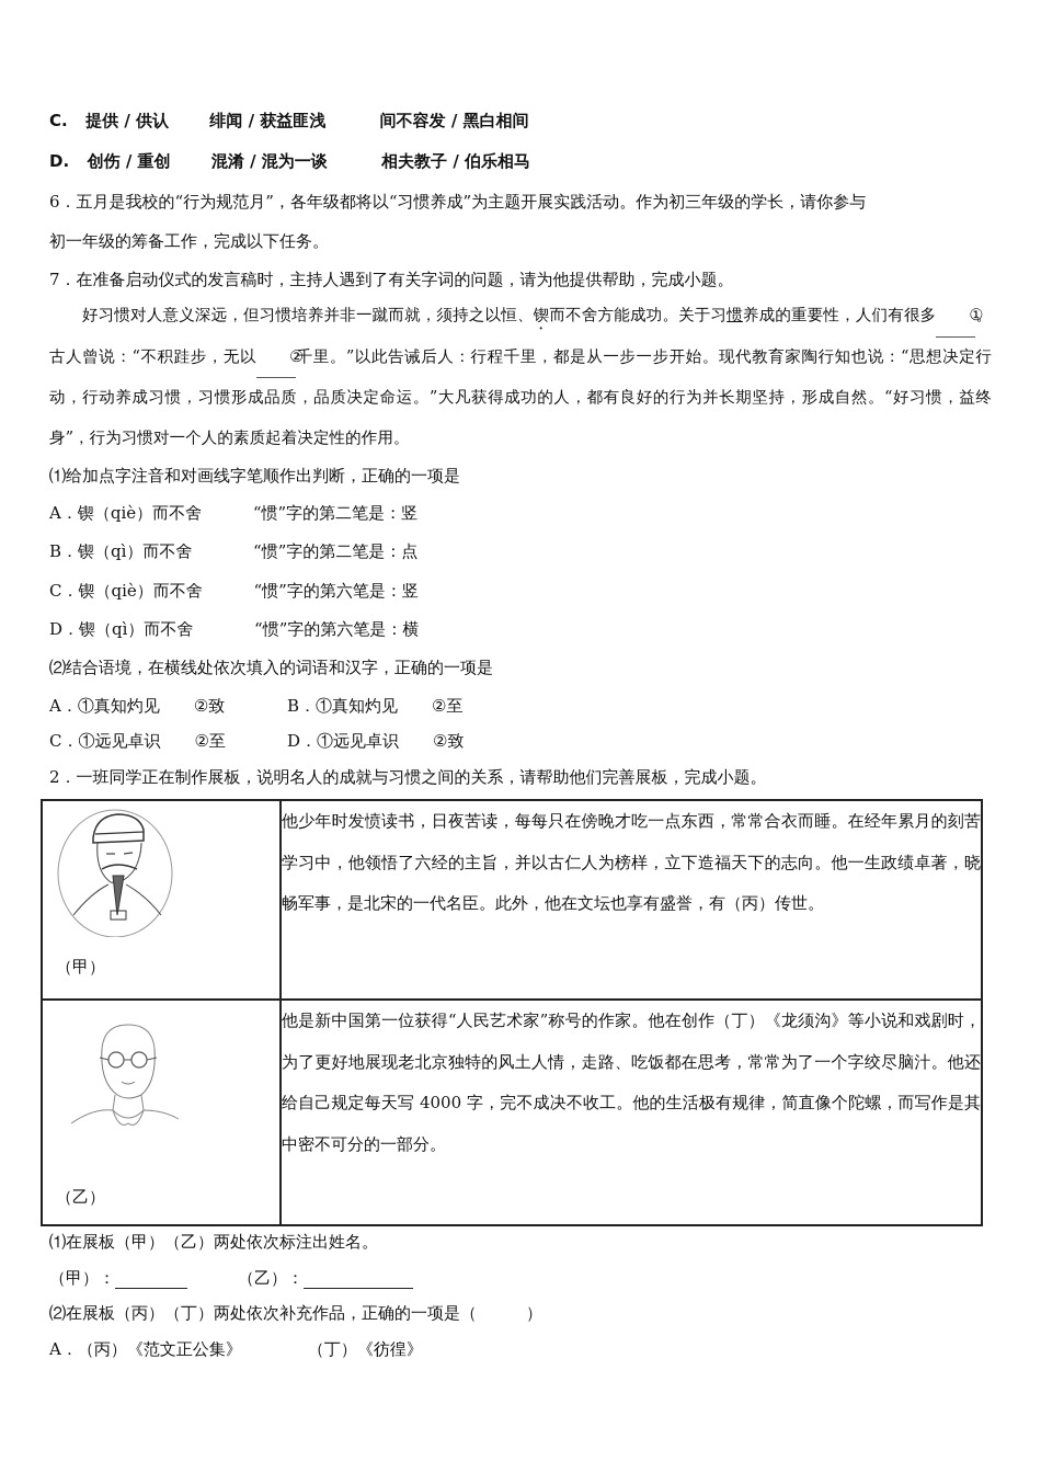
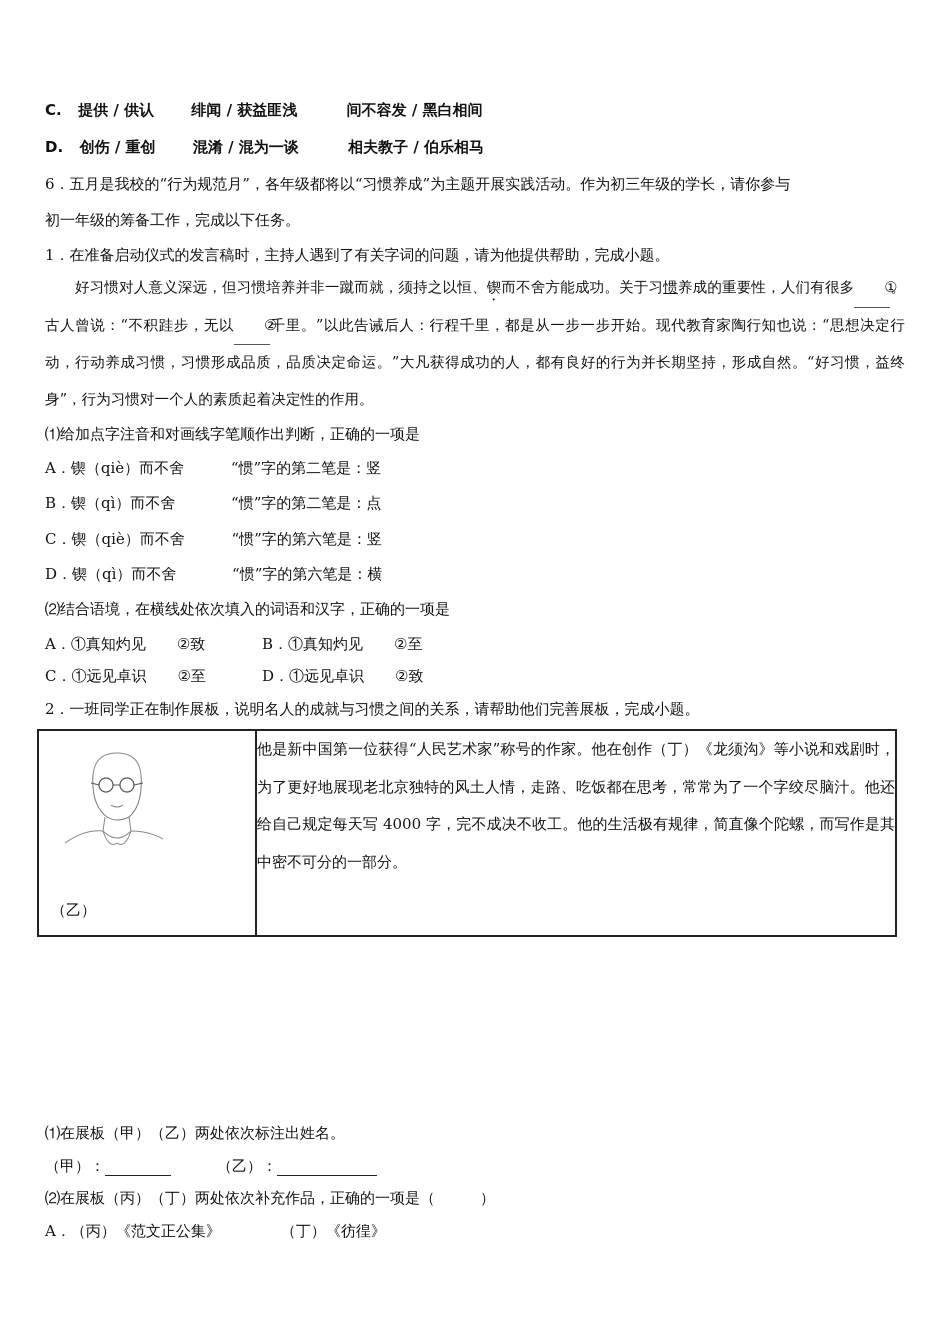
  C. 提供 / 供认 绯闻 / 获益匪浅 间不容发 / 黑白相间
  D. 创伤 / 重创 混淆 / 混为一谈 相夫教子 / 伯乐相马
  6．五月是我校的“行为规范月”，各年级都将以“习惯养成”为主题开展实践活动。作为初三年级的学长，请你参与
  初一年级的筹备工作，完成以下任务。
- 7．在准备启动仪式的发言稿时，主持人遇到了有关字词的问题，请为他提供帮助，完成小题。
+ 1．在准备启动仪式的发言稿时，主持人遇到了有关字词的问题，请为他提供帮助，完成小题。
  好习惯对人意义深远，但习惯培养并非一蹴而就，须持之以恒、锲而不舍方能成功。关于习惯养成的重要性，人们有很多 ①。古人曾说：“不积跬步，无以 ②千里。”以此告诫后人：行程千里，都是从一步一步开始。现代教育家陶行知也说：“思想决定行动，行动养成习惯，习惯形成品质，品质决定命运。”大凡获得成功的人，都有良好的行为并长期坚持，形成自然。“好习惯，益终身”，行为习惯对一个人的素质起着决定性的作用。
  ⑴给加点字注音和对画线字笔顺作出判断，正确的一项是
  A．锲（qiè）而不舍 “惯”字的第二笔是：竖
  B．锲（qì）而不舍 “惯”字的第二笔是：点
  C．锲（qiè）而不舍 “惯”字的第六笔是：竖
  D．锲（qì）而不舍 “惯”字的第六笔是：横
  ⑵结合语境，在横线处依次填入的词语和汉字，正确的一项是
  A．①真知灼见 ②致
  B．①真知灼见 ②至
  C．①远见卓识 ②至
  D．①远见卓识 ②致
  2．一班同学正在制作展板，说明名人的成就与习惯之间的关系，请帮助他们完善展板，完成小题。
- （甲）	他少年时发愤读书，日夜苦读，每每只在傍晚才吃一点东西，常常合衣而睡。在经年累月的刻苦学习中，他领悟了六经的主旨，并以古仁人为榜样，立下造福天下的志向。他一生政绩卓著，晓畅军事，是北宋的一代名臣。此外，他在文坛也享有盛誉，有（丙）传世。
  （乙）	他是新中国第一位获得“人民艺术家”称号的作家。他在创作（丁）《龙须沟》等小说和戏剧时，为了更好地展现老北京独特的风土人情，走路、吃饭都在思考，常常为了一个字绞尽脑汁。他还给自己规定每天写 4000 字，完不成决不收工。他的生活极有规律，简直像个陀螺，而写作是其中密不可分的一部分。
  ⑴在展板（甲）（乙）两处依次标注出姓名。
  （甲）： （乙）：
  ⑵在展板（丙）（丁）两处依次补充作品，正确的一项是（ ）
  A．（丙）《范文正公集》 （丁）《彷徨》
